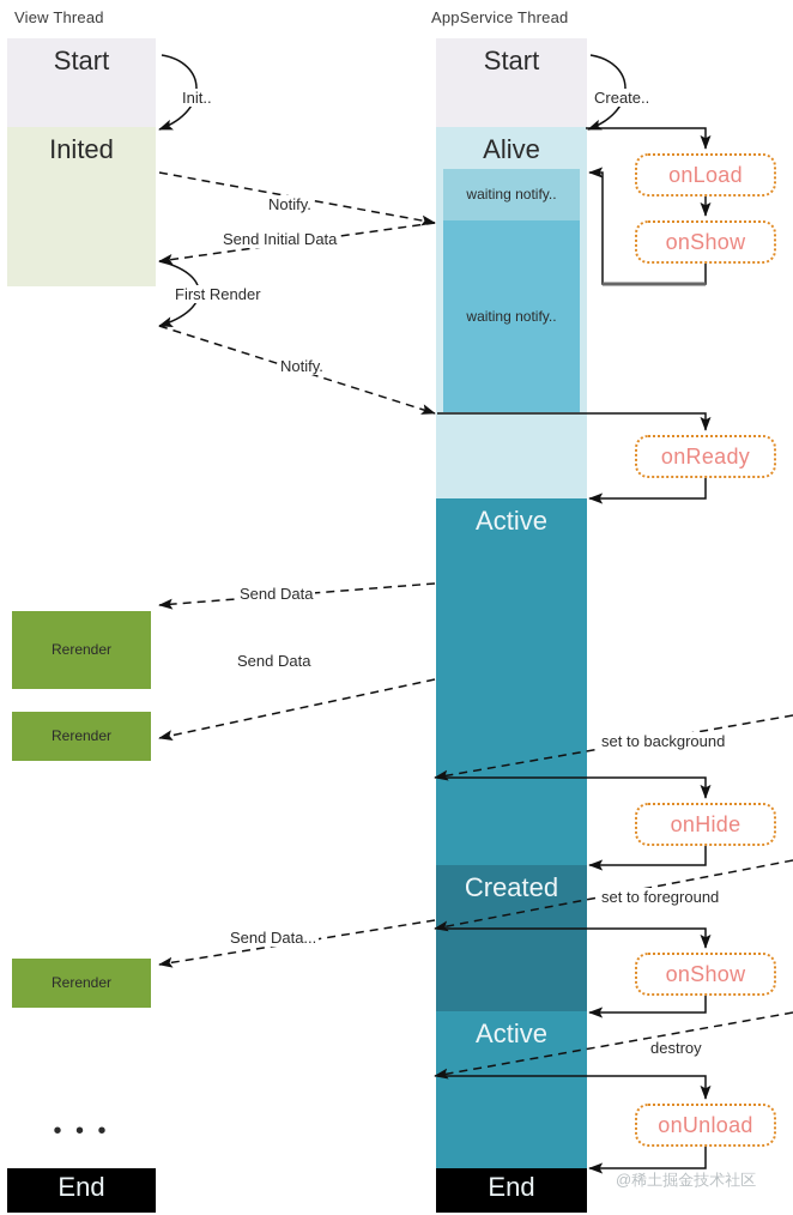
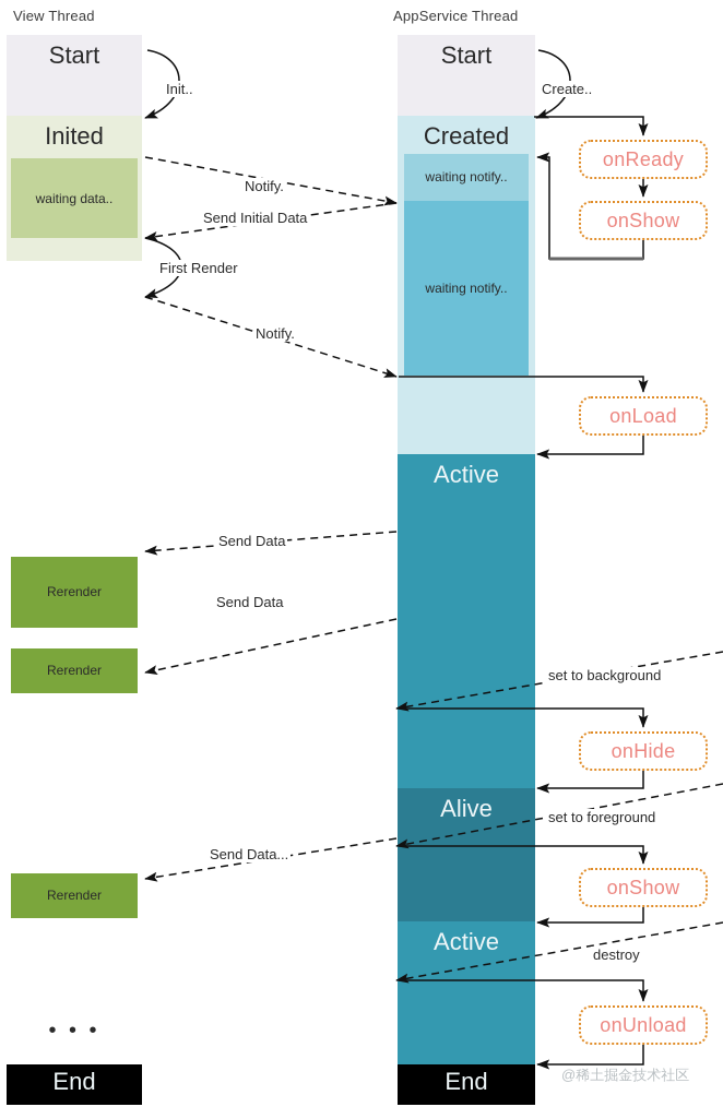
  View Thread
  AppService Thread
  Start
  Inited
+ waiting data..
  Rerender
  Rerender
  Rerender
  • • •
  End
  Start
- Alive
+ Created
  waiting notify..
  waiting notify..
  Active
- Created
+ Alive
  Active
  End
- onLoad
+ onReady
  onShow
- onReady
+ onLoad
  onHide
  onShow
  onUnload
  Init..
  Create..
  Notify.
  Send Initial Data
  First Render
  Notify.
  Send Data
  Send Data
  set to background
  set to foreground
  Send Data...
  destroy
  @稀土掘金技术社区
